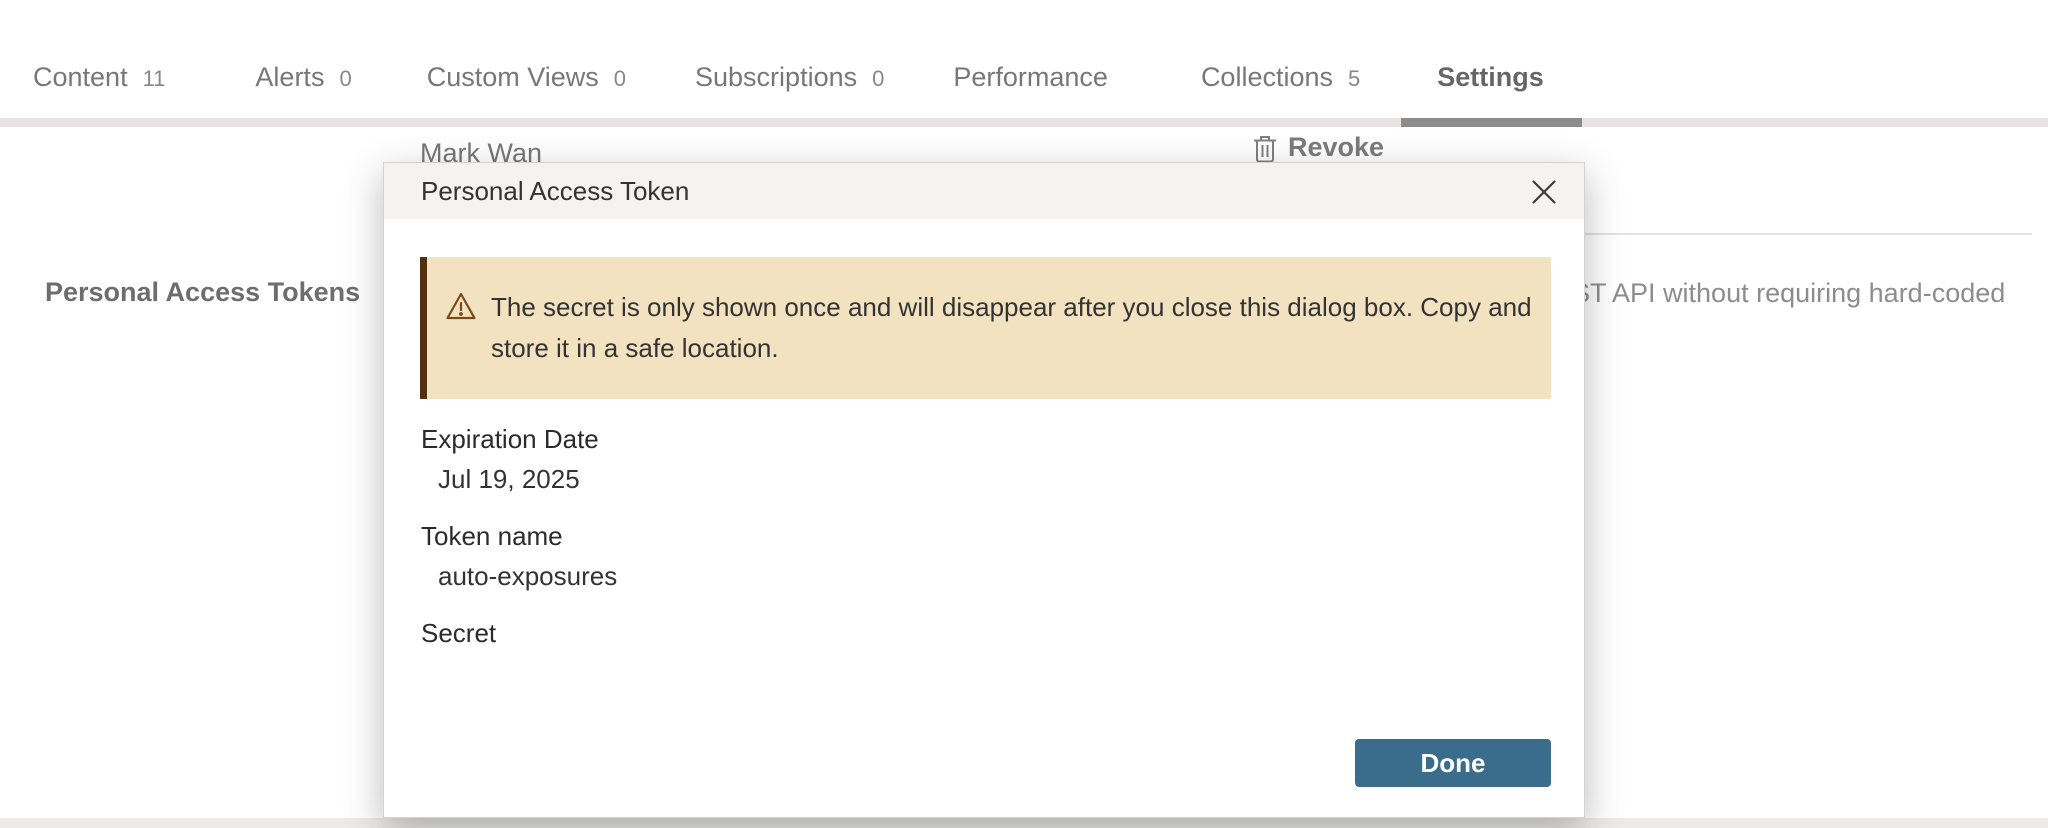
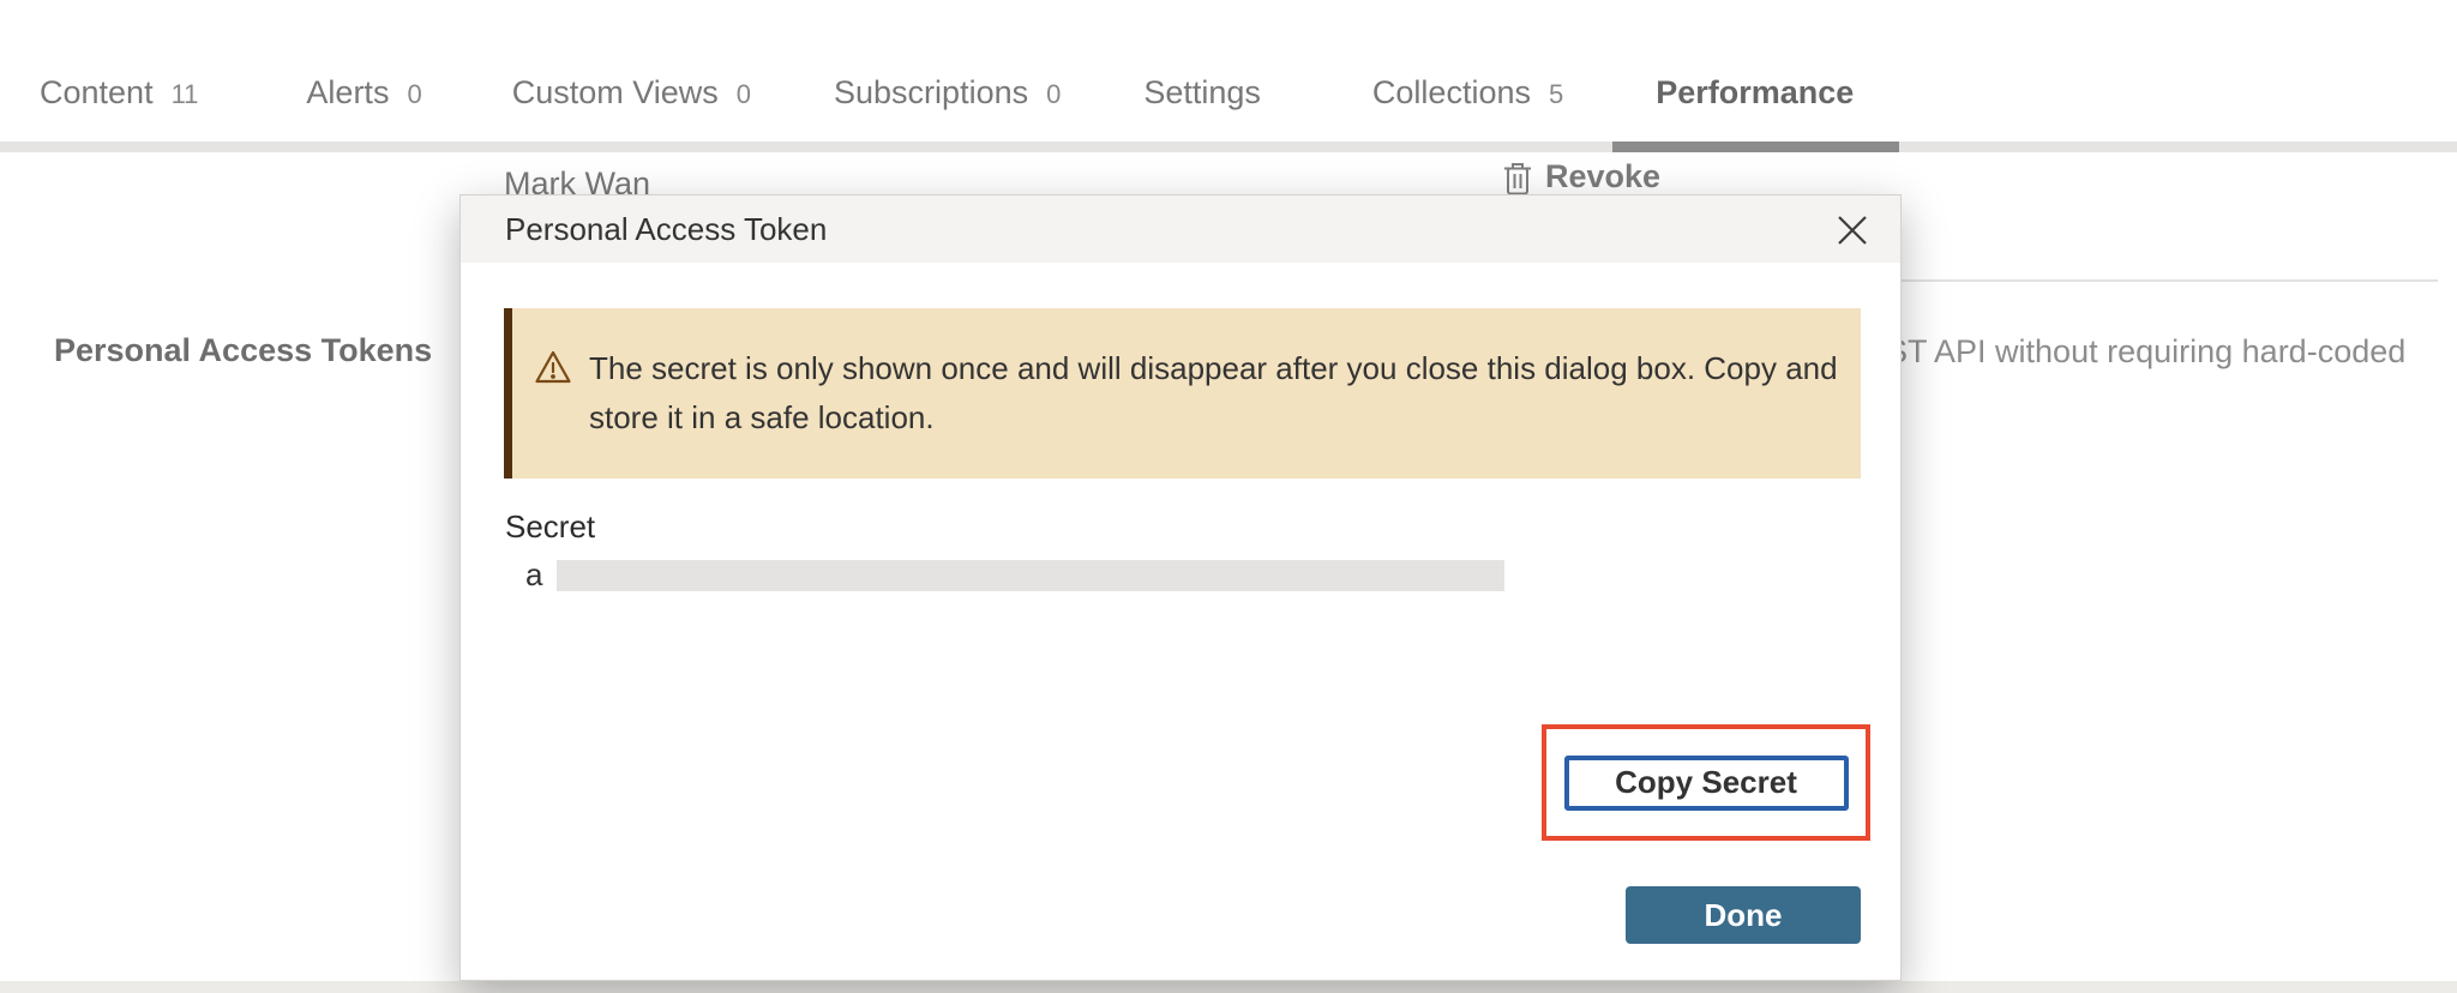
  Content
  11
  Alerts
  0
  Custom Views
  0
  Subscriptions
  0
- Performance
+ Settings
  Collections
  5
- Settings
+ Performance
  Mark Wan
  Revoke
  Personal Access Tokens
  T API without requiring hard-coded
  Personal Access Token
  The secret is only shown once and will disappear after you close this dialog box. Copy and store it in a safe location.
- Expiration Date
- Jul 19, 2025
- Token name
- auto-exposures
  Secret
+ a
+ Copy Secret
  Done
